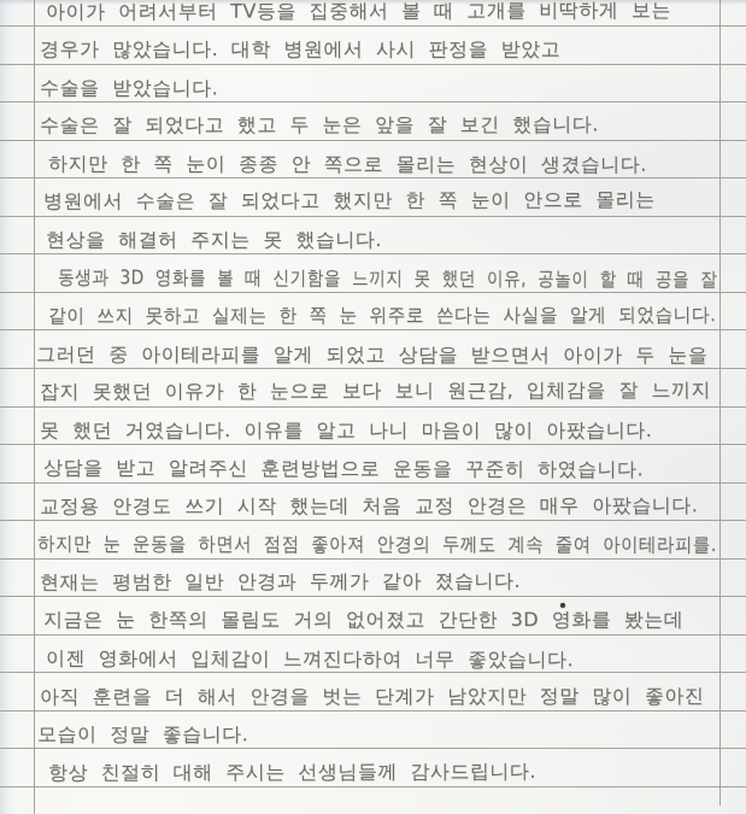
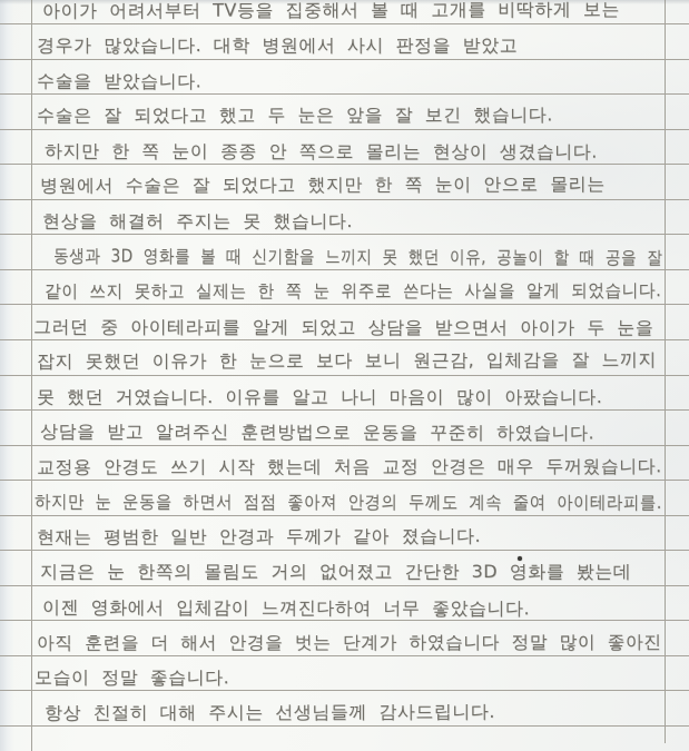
  아이가 어려서부터 TV등을 집중해서 볼 때 고개를 비딱하게 보는
  경우가 많았습니다. 대학 병원에서 사시 판정을 받았고
  수술을 받았습니다.
  수술은 잘 되었다고 했고 두 눈은 앞을 잘 보긴 했습니다.
  하지만 한 쪽 눈이 종종 안 쪽으로 몰리는 현상이 생겼습니다.
  병원에서 수술은 잘 되었다고 했지만 한 쪽 눈이 안으로 몰리는
  현상을 해결허 주지는 못 했습니다.
  동생과 3D 영화를 볼 때 신기함을 느끼지 못 했던 이유, 공놀이 할 때 공을 잘
  같이 쓰지 못하고 실제는 한 쪽 눈 위주로 쓴다는 사실을 알게 되었습니다.
  그러던 중 아이테라피를 알게 되었고 상담을 받으면서 아이가 두 눈을
  잡지 못했던 이유가 한 눈으로 보다 보니 원근감, 입체감을 잘 느끼지
  못 했던 거였습니다. 이유를 알고 나니 마음이 많이 아팠습니다.
  상담을 받고 알려주신 훈련방법으로 운동을 꾸준히 하였습니다.
- 교정용 안경도 쓰기 시작 했는데 처음 교정 안경은 매우 아팠습니다.
+ 교정용 안경도 쓰기 시작 했는데 처음 교정 안경은 매우 두꺼웠습니다.
  하지만 눈 운동을 하면서 점점 좋아져 안경의 두께도 계속 줄여 아이테라피를.
  현재는 평범한 일반 안경과 두께가 같아 졌습니다.
  지금은 눈 한쪽의 몰림도 거의 없어졌고 간단한 3D 영화를 봤는데
  이젠 영화에서 입체감이 느껴진다하여 너무 좋았습니다.
- 아직 훈련을 더 해서 안경을 벗는 단계가 남았지만 정말 많이 좋아진
+ 아직 훈련을 더 해서 안경을 벗는 단계가 하였습니다 정말 많이 좋아진
  모습이 정말 좋습니다.
  항상 친절히 대해 주시는 선생님들께 감사드립니다.
